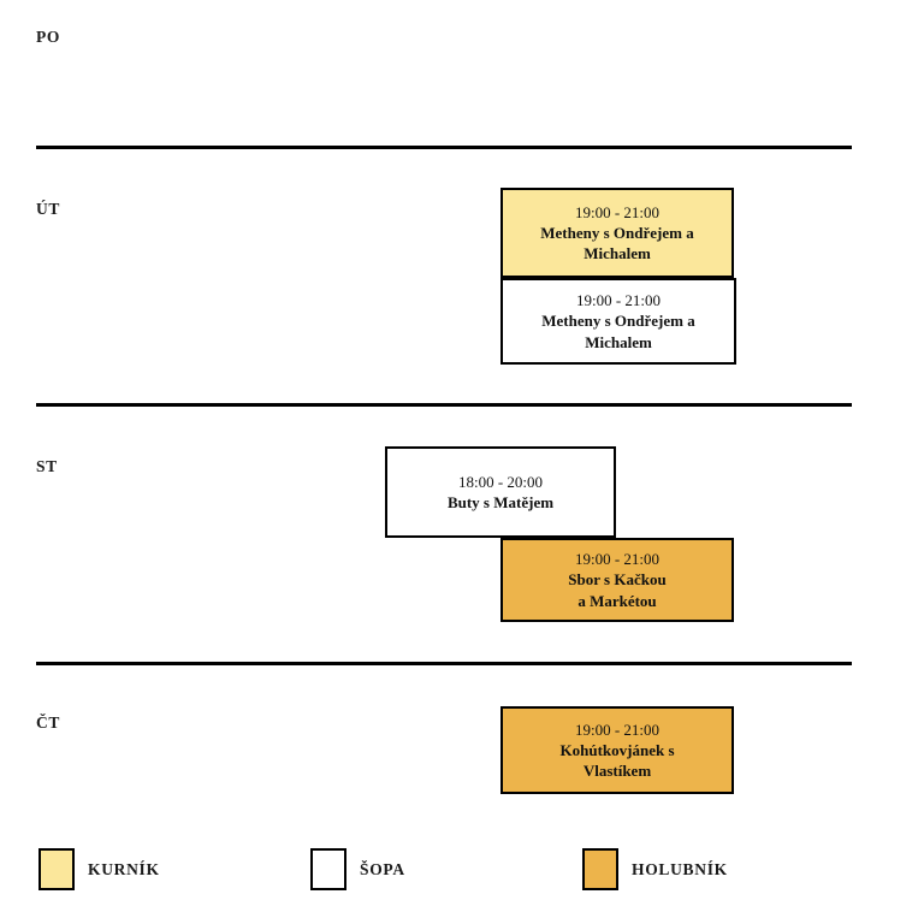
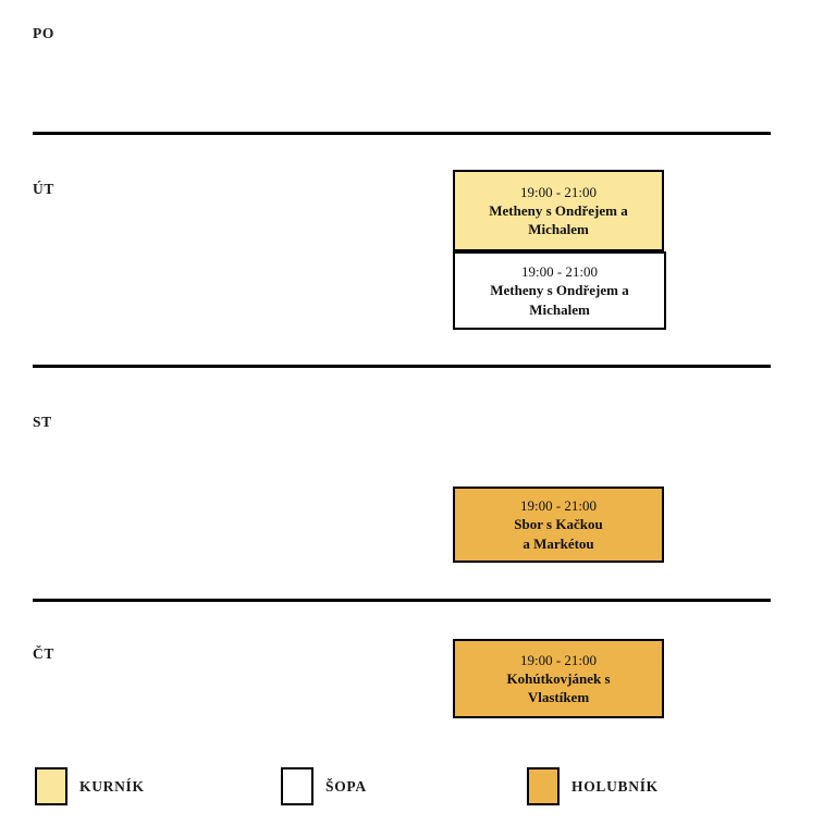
  PO
  ÚT
  ST
  ČT
  19:00 - 21:00
  Metheny s Ondřejem a
  Michalem
  19:00 - 21:00
  Metheny s Ondřejem a
  Michalem
- 18:00 - 20:00
- Buty s Matějem
  19:00 - 21:00
  Sbor s Kačkou
  a Markétou
  19:00 - 21:00
  Kohútkovjánek s
  Vlastíkem
  KURNÍK
  ŠOPA
  HOLUBNÍK
